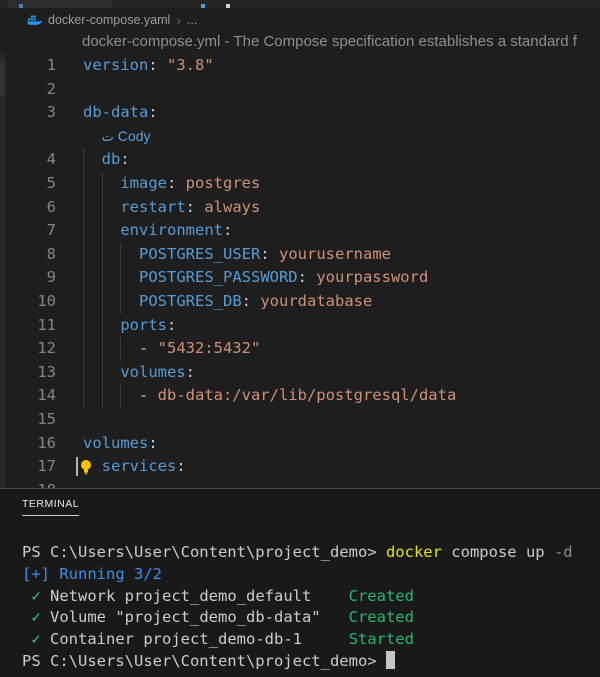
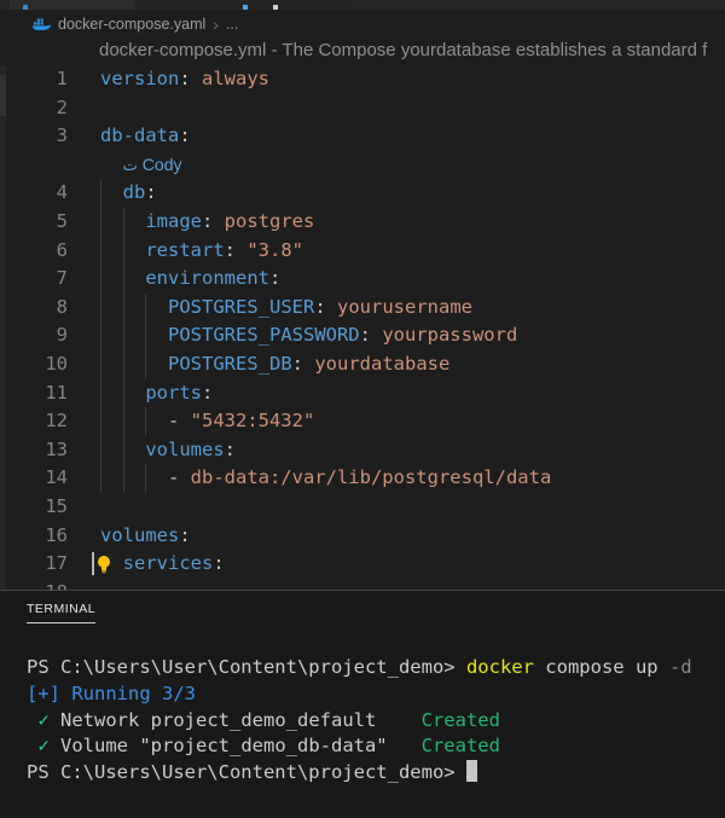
  docker-compose.yaml
  ›
  ...
- docker-compose.yml - The Compose specification establishes a standard f
+ docker-compose.yml - The Compose yourdatabase establishes a standard f
  1
- version: "3.8"
+ version: always
  2
  3
  db-data:
  ت Cody
  4
  db:
  5
  image: postgres
  6
- restart: always
+ restart: "3.8"
  7
  environment:
  8
  POSTGRES_USER: yourusername
  9
  POSTGRES_PASSWORD: yourpassword
  10
  POSTGRES_DB: yourdatabase
  11
  ports:
  12
  - "5432:5432"
  13
  volumes:
  14
  - db-data:/var/lib/postgresql/data
  15
  16
  volumes:
  17
  services:
  TERMINAL
  PS C:\Users\User\Content\project_demo> docker compose up -d
- [+] Running 3/2
+ [+] Running 3/3
  ✓ Network project_demo_default Created
  ✓ Volume "project_demo_db-data" Created
- ✓ Container project_demo-db-1 Started
  PS C:\Users\User\Content\project_demo>
